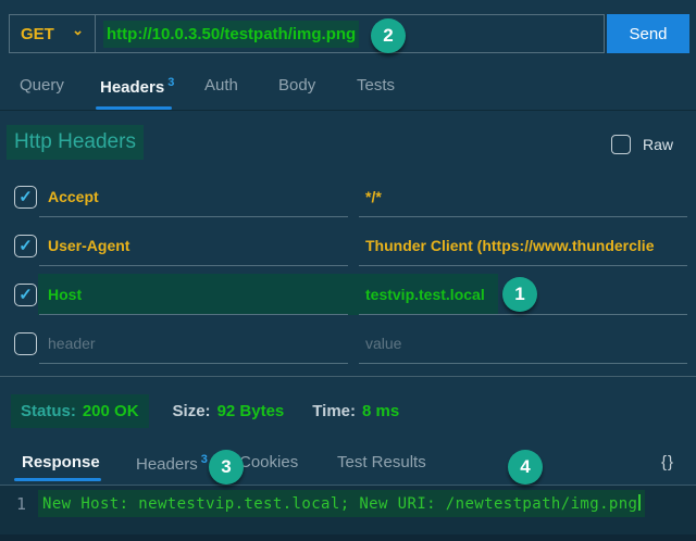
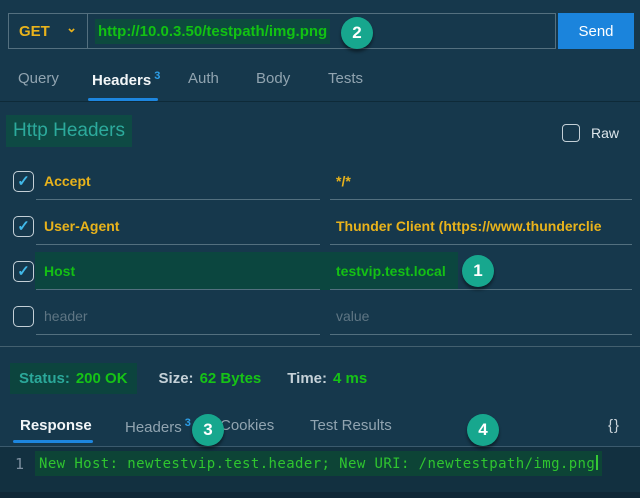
  GET
  ⌄
  http://10.0.3.50/testpath/img.png
  Send
  Query
  Headers 3
  Auth
  Body
  Tests
  Http Headers
  Raw
  ✓
  Accept
  */*
  ✓
  User-Agent
  Thunder Client (https://www.thunderclie
  ✓
  Host
  testvip.test.local
  header
  value
  Status: 200 OK
- Size: 92 Bytes
+ Size: 62 Bytes
- Time: 8 ms
+ Time: 4 ms
  Response
  Headers 3
  Cookies
  Test Results
  {}
  1
- New Host: newtestvip.test.local; New URI: /newtestpath/img.png
+ New Host: newtestvip.test.header; New URI: /newtestpath/img.png
  1
  2
  3
  4
